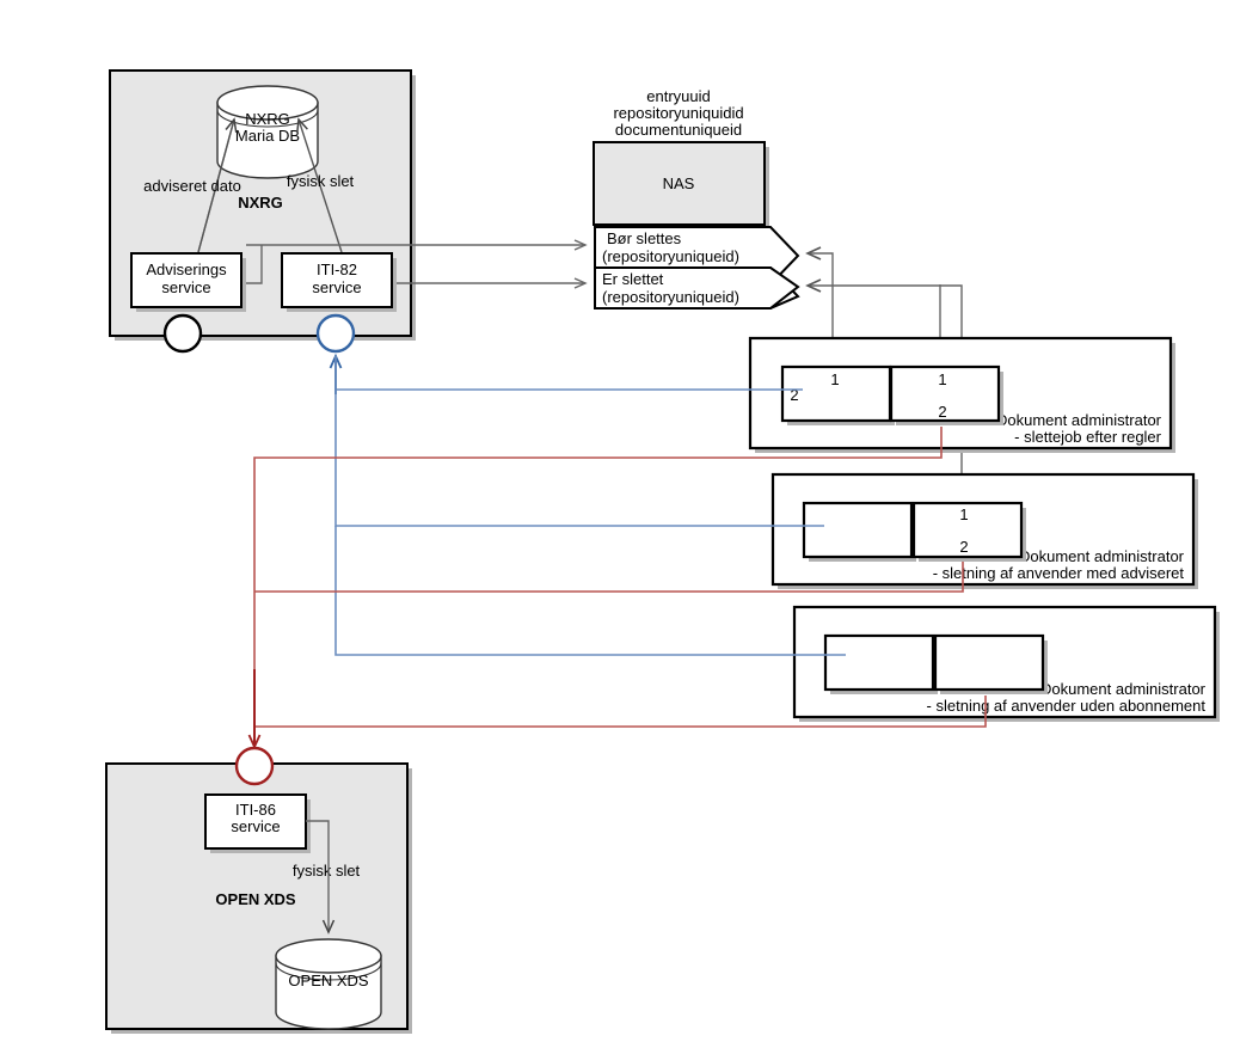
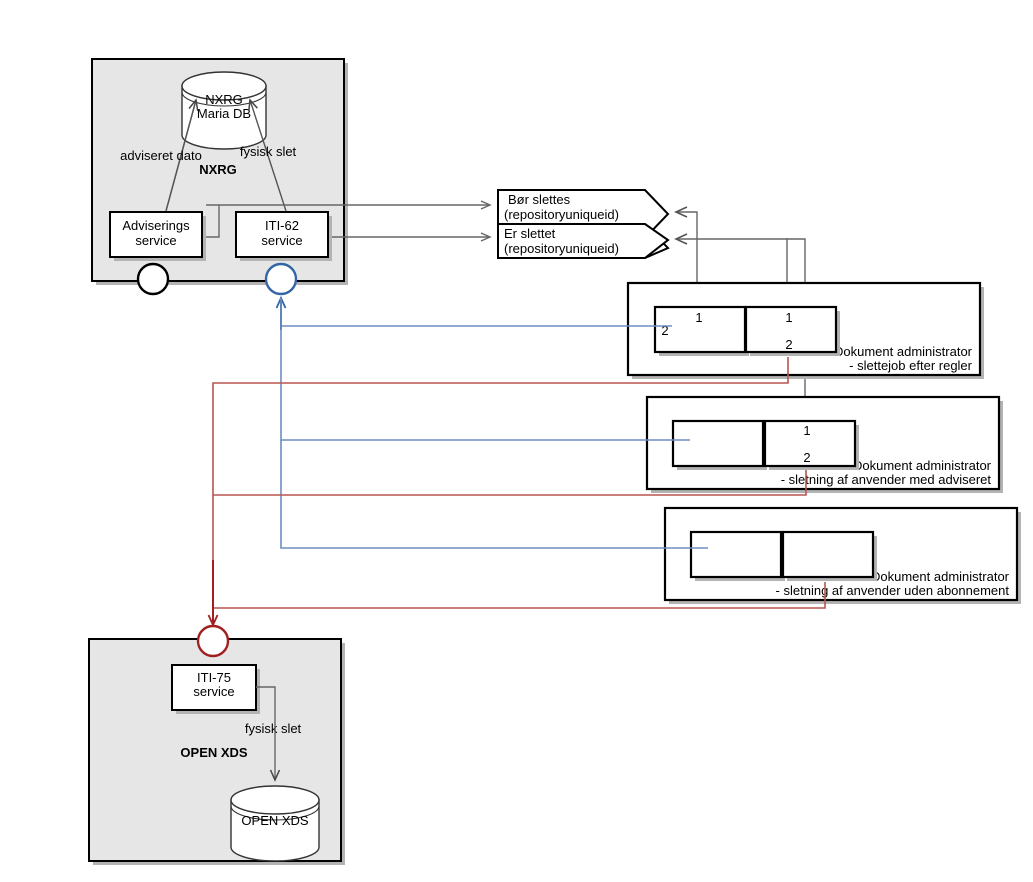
  NXRG
  Maria DB
  NXRG
  adviseret dato
  fysisk slet
  Adviserings
  service
- ITI-82
+ ITI-62
  service
- entryuuid
- repositoryuniquidid
- documentuniqueid
- NAS
  Bør slettes
  (repositoryuniqueid)
  Er slettet
  (repositoryuniqueid)
  okument administrator
  - slettejob efter regler
  1
  2
  1
  2
  okument administrator
  - sletning af anvender med adviseret
  1
  2
  okument administrator
  - sletnin af anvender uden abonnement
- ITI-86
+ ITI-75
  service
  OPEN XDS
  fysisk slet
  OPEN XDS
